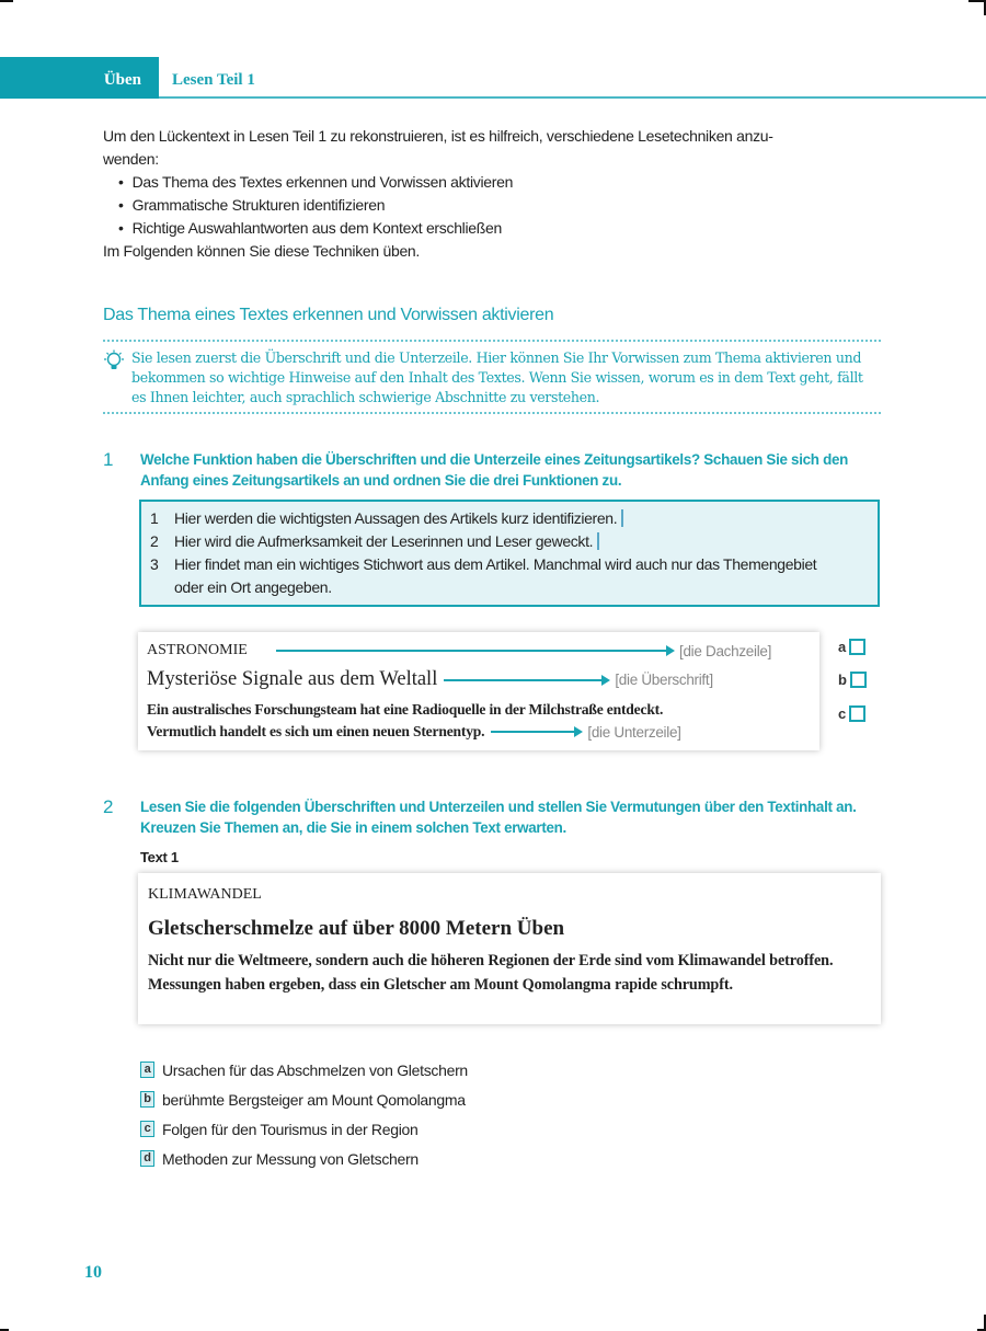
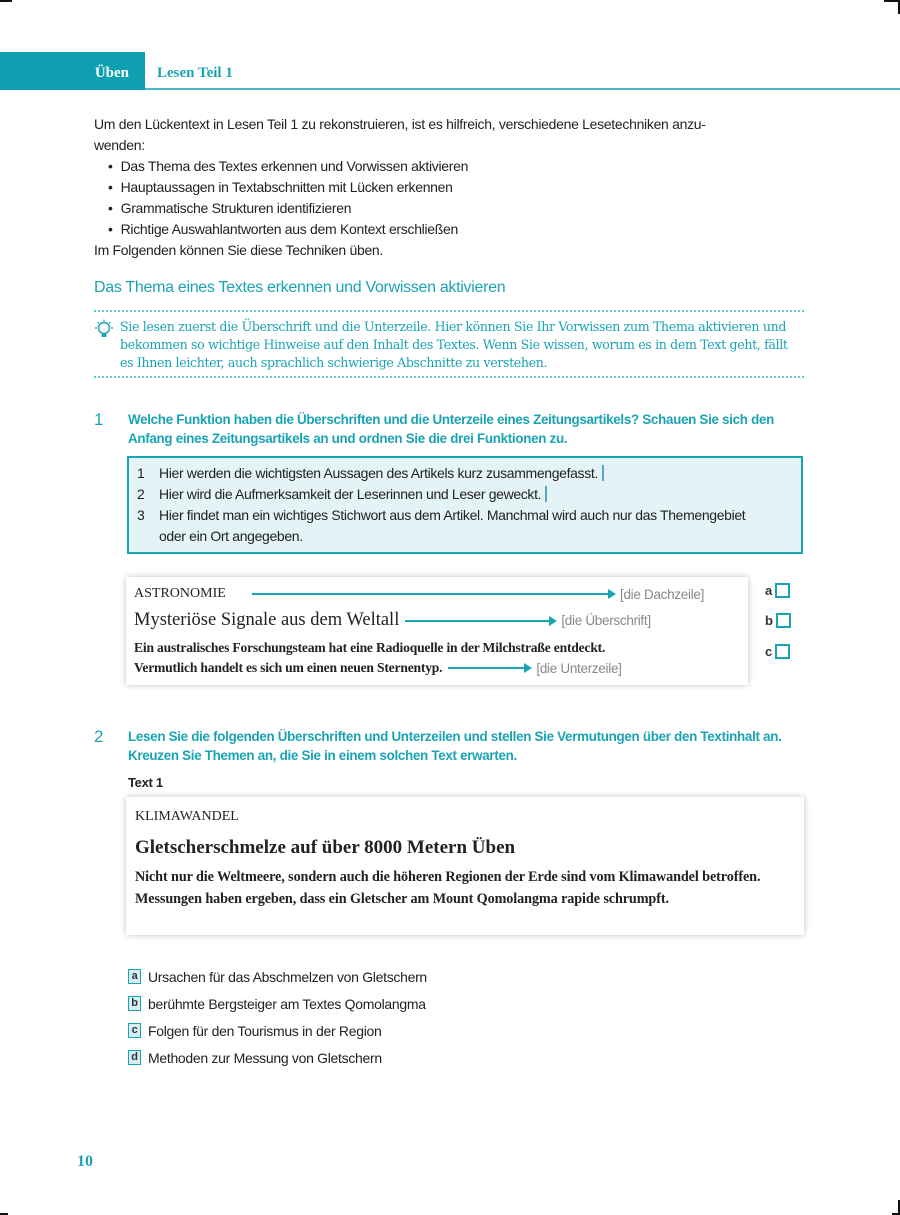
  Üben
  Lesen Teil 1
  Um den Lückentext in Lesen Teil 1 zu rekonstruieren, ist es hilfreich, verschiedene Lesetechniken anzu-
  wenden:
  Das Thema des Textes erkennen und Vorwissen aktivieren
+ Hauptaussagen in Textabschnitten mit Lücken erkennen
  Grammatische Strukturen identifizieren
  Richtige Auswahlantworten aus dem Kontext erschließen
  Im Folgenden können Sie diese Techniken üben.
  Das Thema eines Textes erkennen und Vorwissen aktivieren
  Sie lesen zuerst die Überschrift und die Unterzeile. Hier können Sie Ihr Vorwissen zum Thema aktivieren und bekommen so wichtige Hinweise auf den Inhalt des Textes. Wenn Sie wissen, worum es in dem Text geht, fällt es Ihnen leichter, auch sprachlich schwierige Abschnitte zu verstehen.
  1
  Welche Funktion haben die Überschriften und die Unterzeile eines Zeitungsartikels? Schauen Sie sich den Anfang eines Zeitungsartikels an und ordnen Sie die drei Funktionen zu.
  1
- Hier werden die wichtigsten Aussagen des Artikels kurz identifizieren.
+ Hier werden die wichtigsten Aussagen des Artikels kurz zusammengefasst.
  2
  Hier wird die Aufmerksamkeit der Leserinnen und Leser geweckt.
  3
  Hier findet man ein wichtiges Stichwort aus dem Artikel. Manchmal wird auch nur das Themengebiet oder ein Ort angegeben.
  ASTRONOMIE
  [die Dachzeile]
  Mysteriöse Signale aus dem Weltall
  [die Überschrift]
  Ein australisches Forschungsteam hat eine Radioquelle in der Milchstraße entdeckt.
  Vermutlich handelt es sich um einen neuen Sternentyp.
  [die Unterzeile]
  a
  b
  c
  2
  Lesen Sie die folgenden Überschriften und Unterzeilen und stellen Sie Vermutungen über den Textinhalt an. Kreuzen Sie Themen an, die Sie in einem solchen Text erwarten.
  Text 1
  KLIMAWANDEL
  Gletscherschmelze auf über 8000 Metern Üben
  Nicht nur die Weltmeere, sondern auch die höheren Regionen der Erde sind vom Klimawandel betroffen. Messungen haben ergeben, dass ein Gletscher am Mount Qomolangma rapide schrumpft.
  a
  Ursachen für das Abschmelzen von Gletschern
  b
- berühmte Bergsteiger am Mount Qomolangma
+ berühmte Bergsteiger am Textes Qomolangma
  c
  Folgen für den Tourismus in der Region
  d
  Methoden zur Messung von Gletschern
  10
